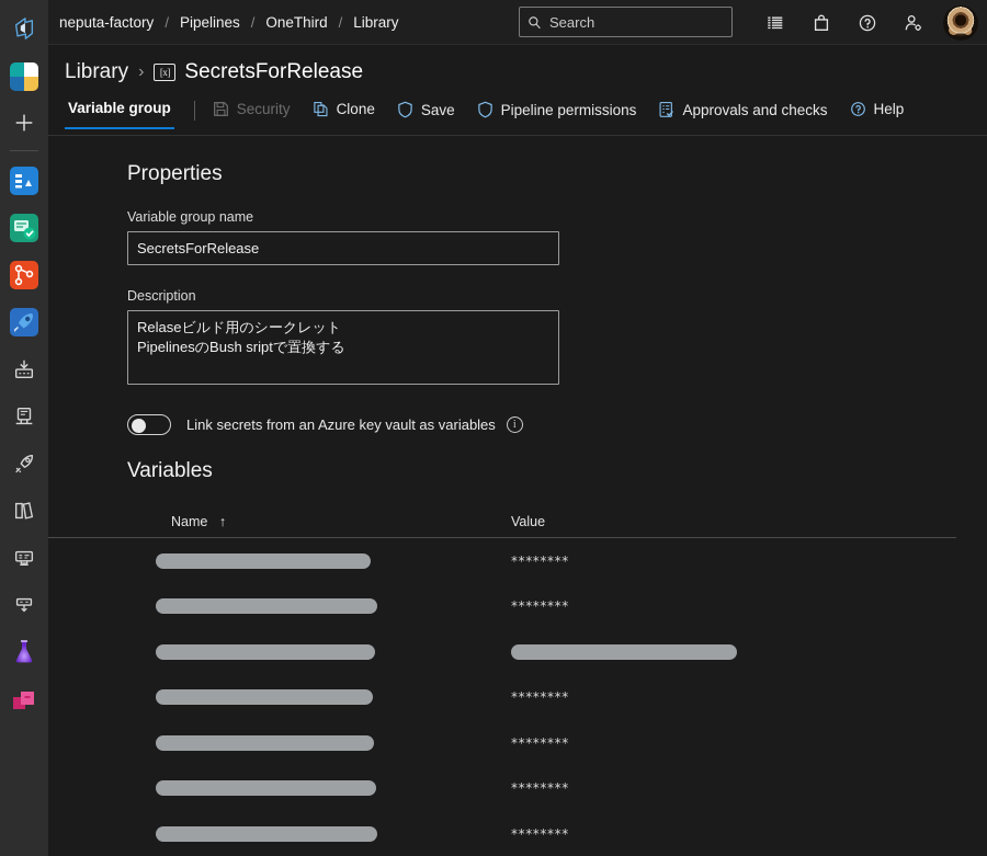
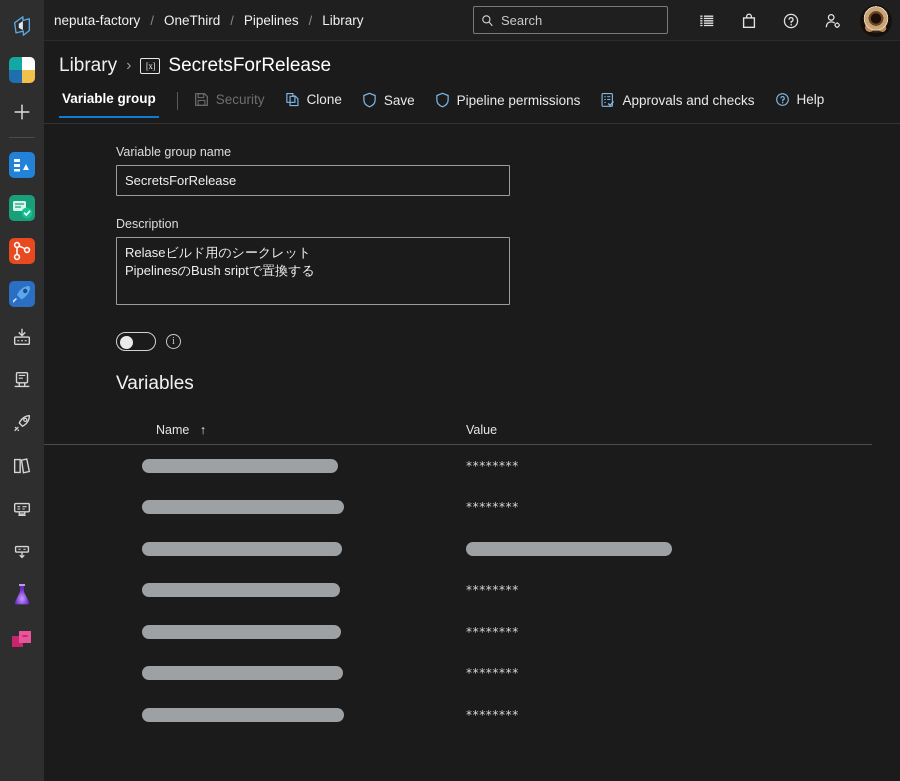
  neputa-factory
  /
- Pipelines
+ OneThird
  /
- OneThird
+ Pipelines
  /
  Library
  Search
  Library
  ›
  [x]
  SecretsForRelease
  Variable group
  Security
  Clone
  Save
  Pipeline permissions
  Approvals and checks
  Help
- Properties
  Variable group name
  SecretsForRelease
  Description
  Relaseビルド用のシークレット
  PipelinesのBush sriptで置換する
- Link secrets from an Azure key vault as variables
  i
  Variables
  Name ↑
  Value
  ********
  ********
  ********
  ********
  ********
  ********
